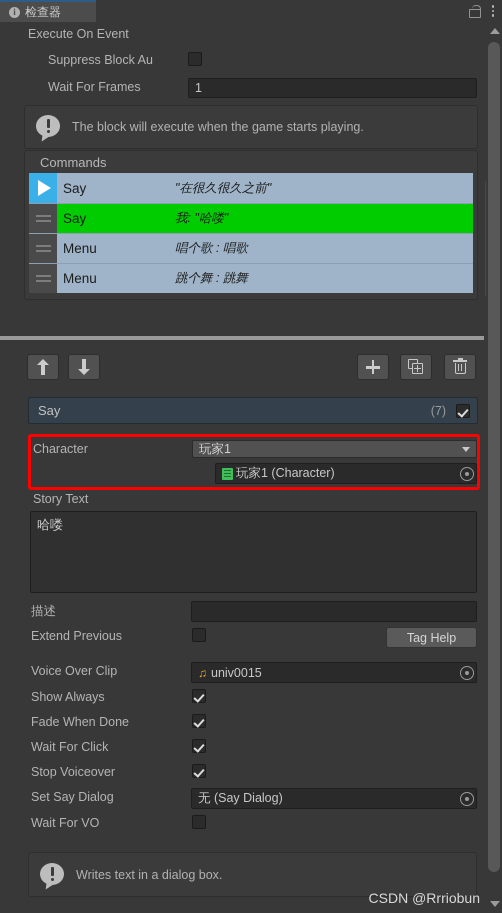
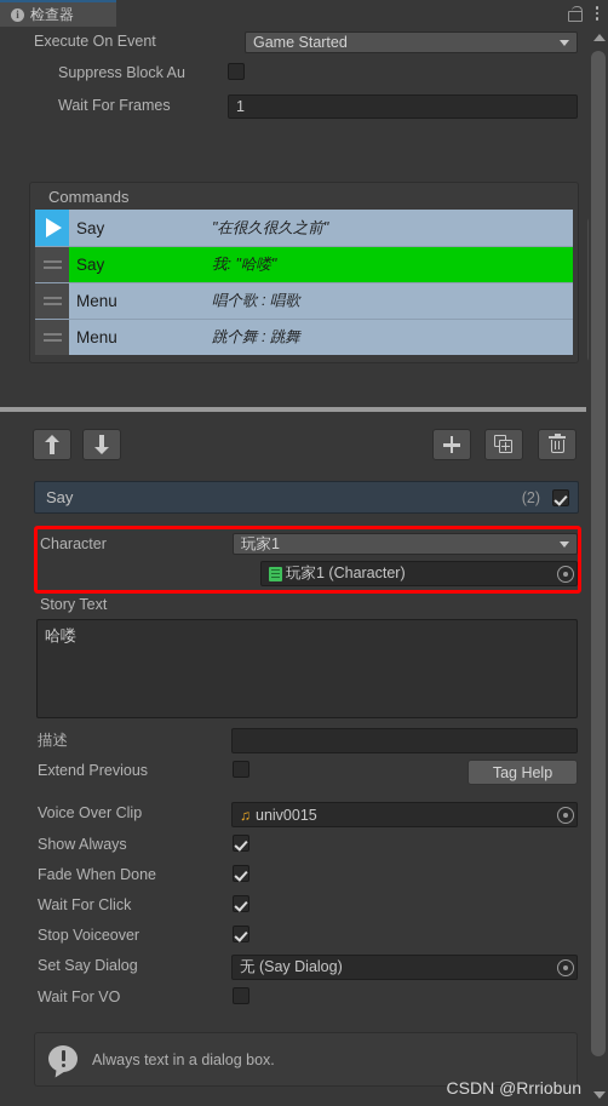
  i
  检查器
  Execute On Event
+ Game Started
  Suppress Block Au
  Wait For Frames
  1
- The block will execute when the game starts playing.
  Commands
  Say
  "在很久很久之前"
  Say
  我: "哈喽"
  Menu
  唱个歌 : 唱歌
  Menu
  跳个舞 : 跳舞
  Say
- (7)
+ (2)
  Character
  玩家1
  玩家1 (Character)
  Story Text
  哈喽
  描述
  Extend Previous
  Tag Help
  Voice Over Clip
  ♫
  univ0015
  Show Always
  Fade When Done
  Wait For Click
  Stop Voiceover
  Set Say Dialog
  无 (Say Dialog)
  Wait For VO
- Writes text in a dialog box.
+ Always text in a dialog box.
  CSDN @Rrriobun
